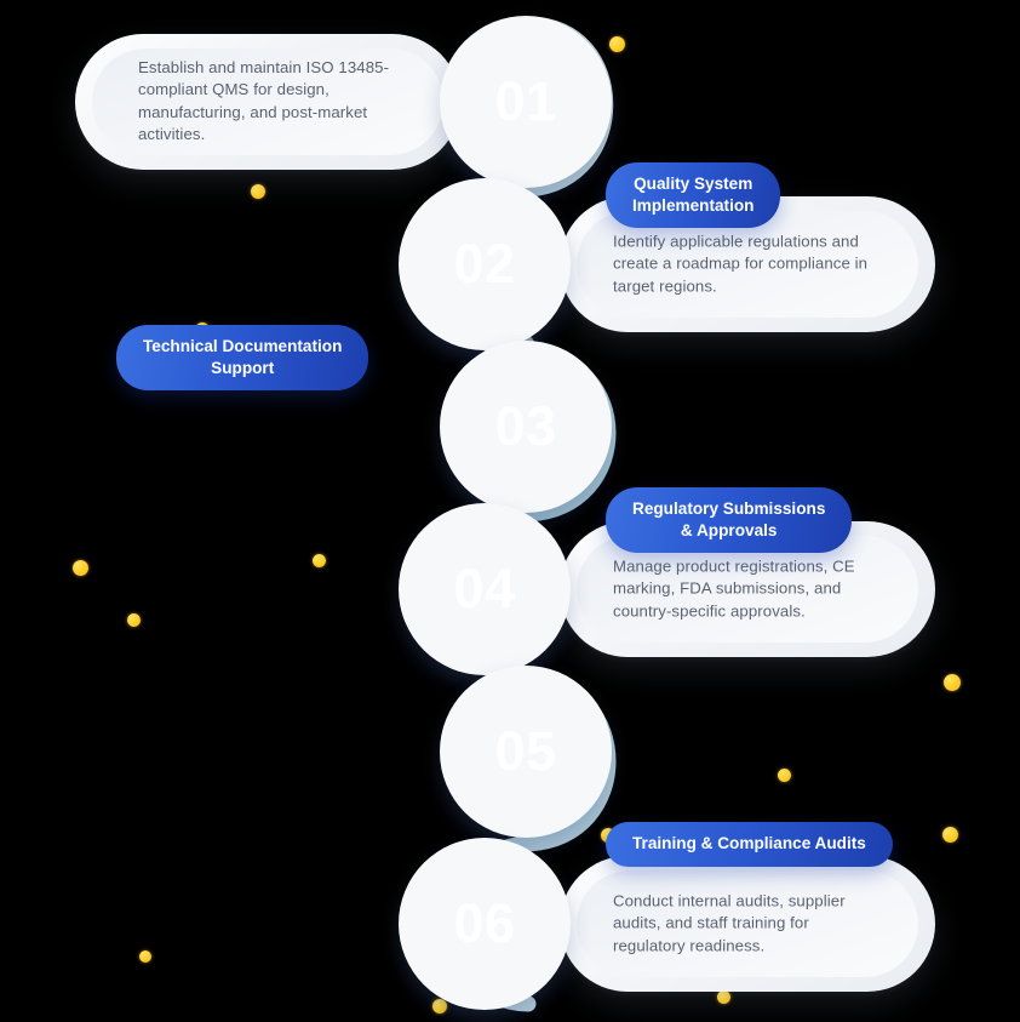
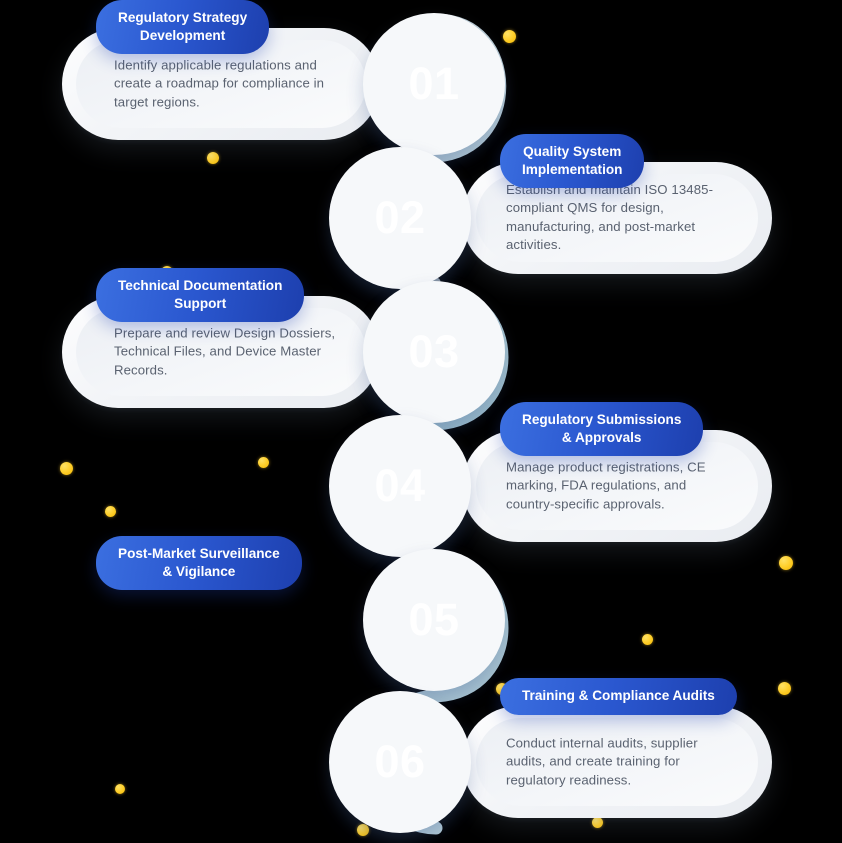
- Establish and maintain ISO 13485-compliant QMS for design, manufacturing, and post-market activities.
+ Identify applicable regulations and create a roadmap for compliance in target regions.
+ Regulatory Strategy
+ Development
- Identify applicable regulations and create a roadmap for compliance in target regions.
+ Establish and maintain ISO 13485-compliant QMS for design, manufacturing, and post-market activities.
  Quality System
  Implementation
+ Prepare and review Design Dossiers, Technical Files, and Device Master Records.
  Technical Documentation
  Support
- Manage product registrations, CE marking, FDA submissions, and country-specific approvals.
+ Manage product registrations, CE marking, FDA regulations, and country-specific approvals.
  Regulatory Submissions
  & Approvals
+ Post-Market Surveillance
+ & Vigilance
- Conduct internal audits, supplier audits, and staff training for regulatory readiness.
+ Conduct internal audits, supplier audits, and create training for regulatory readiness.
  Training & Compliance Audits
